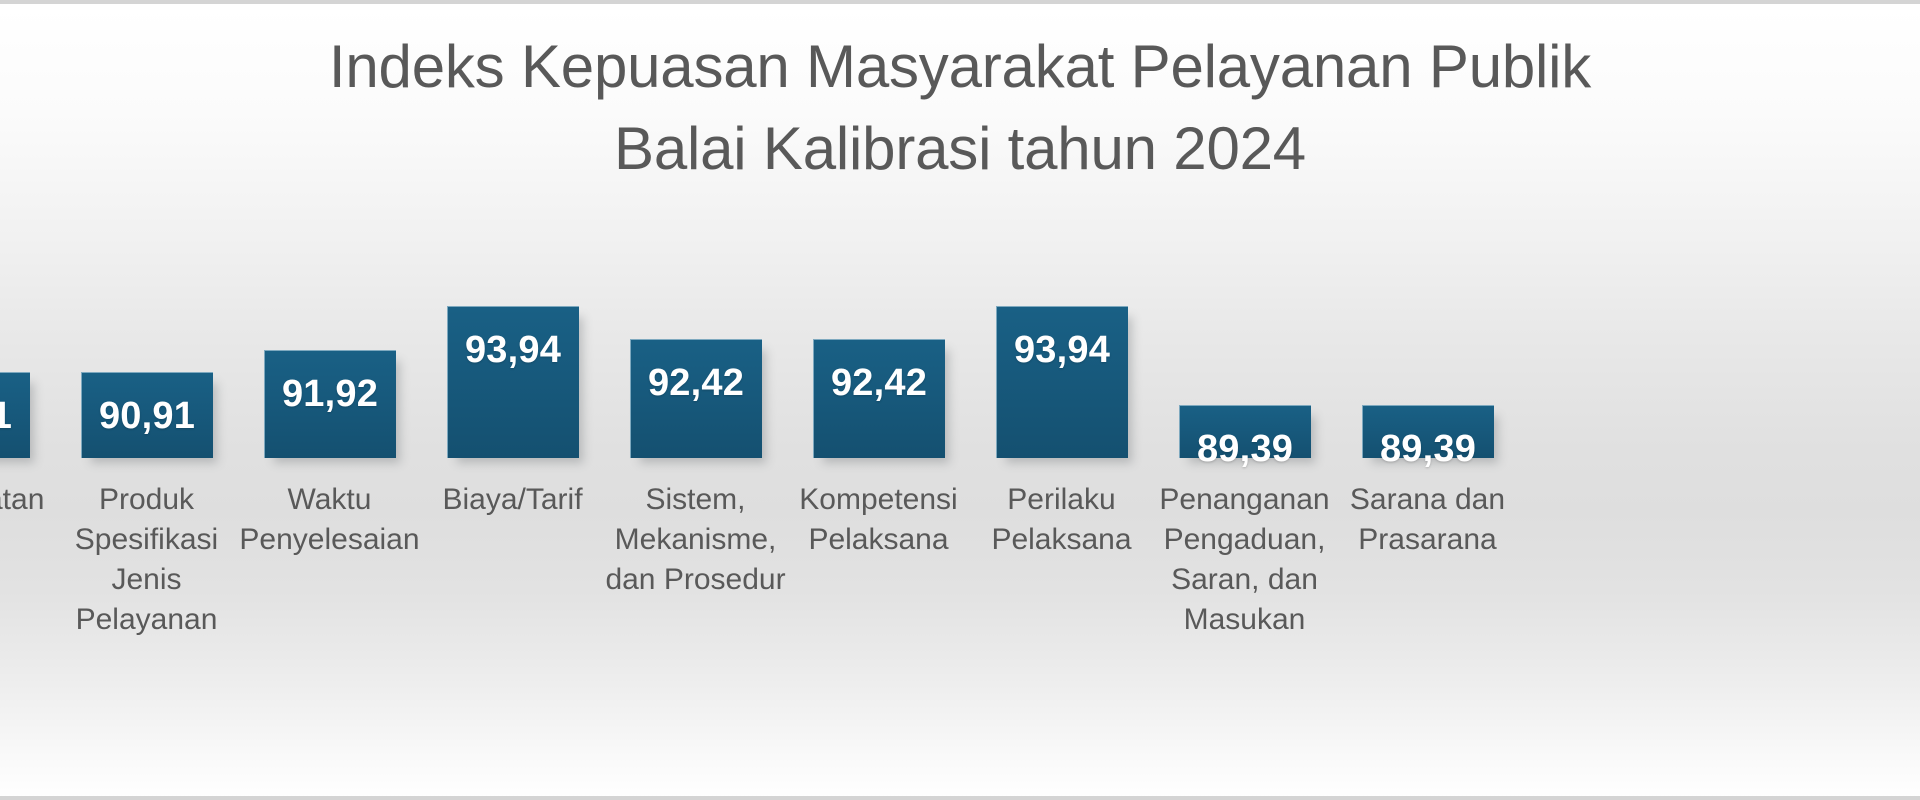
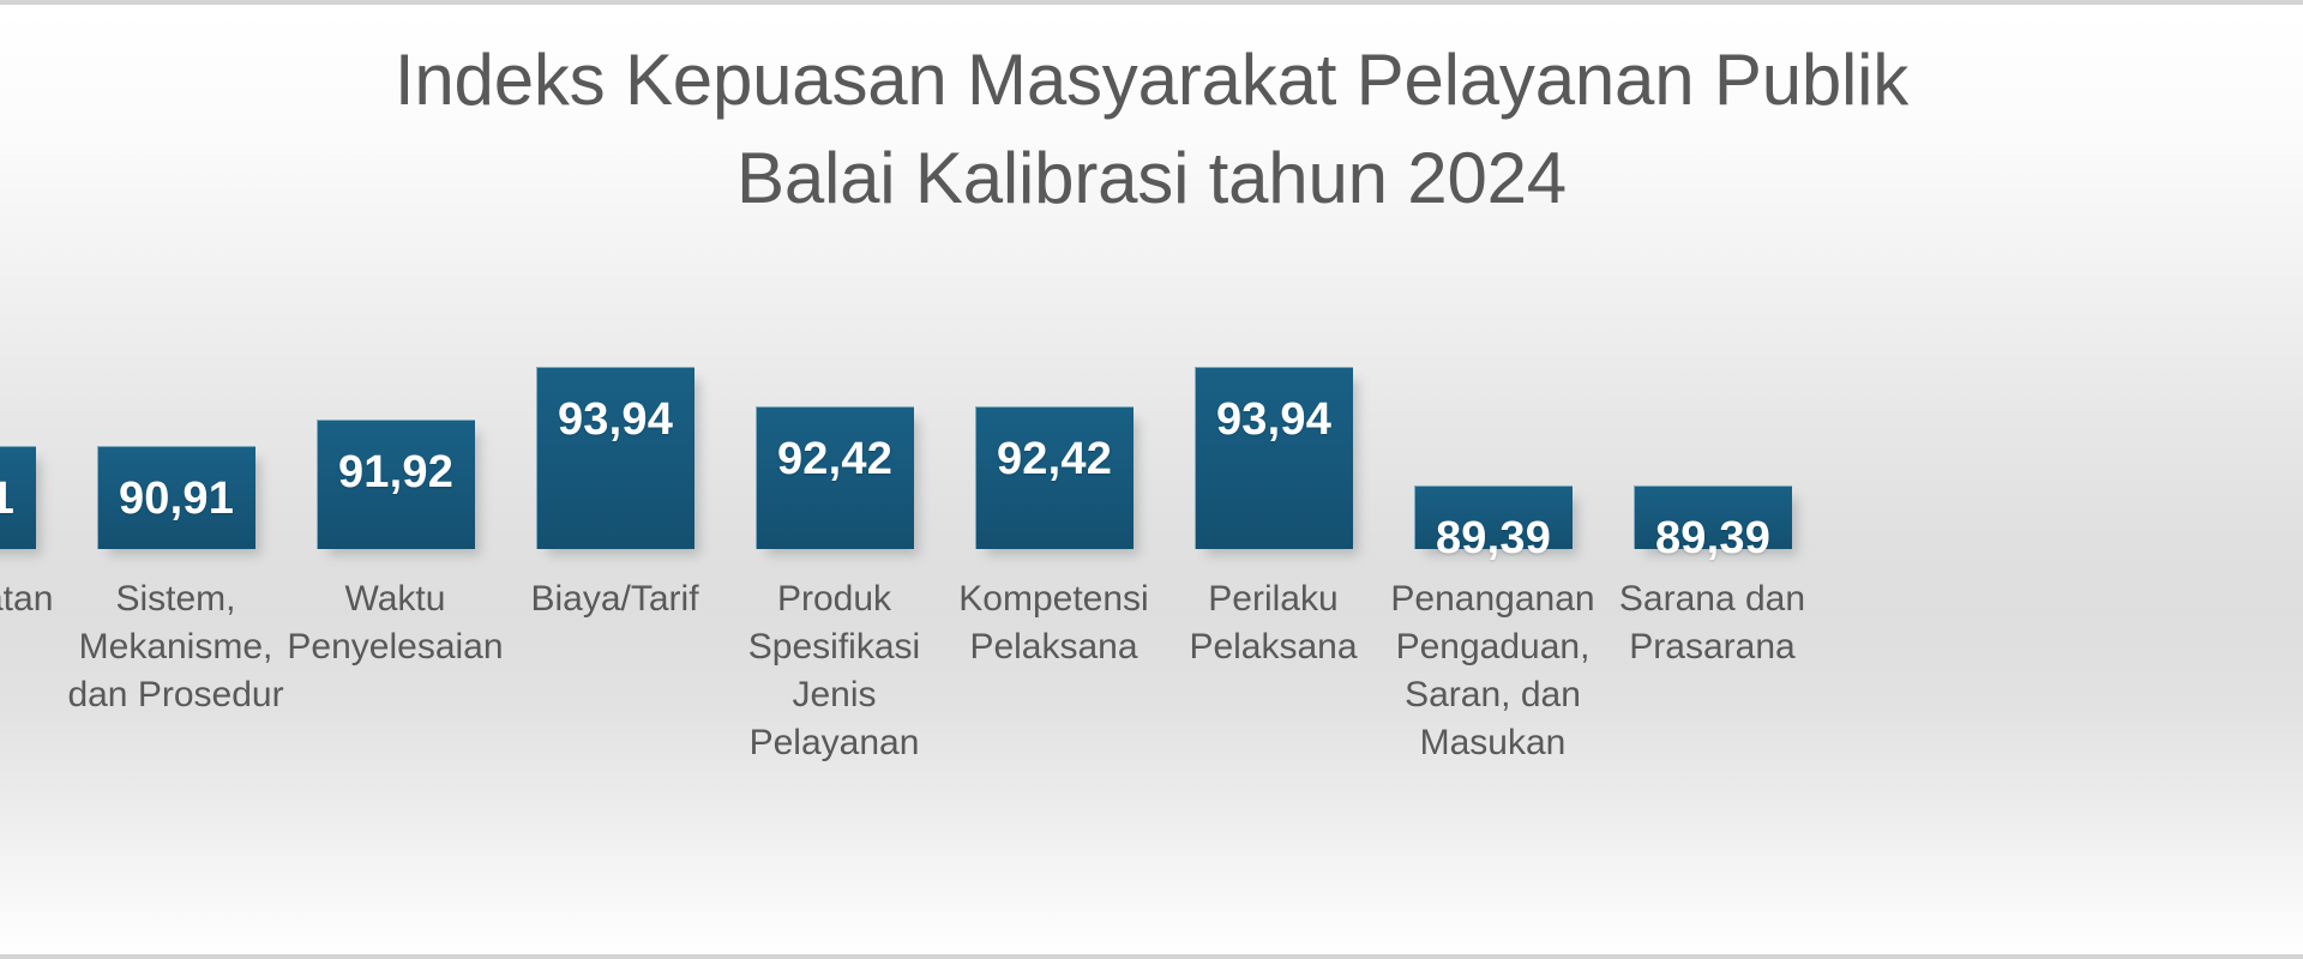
  Indeks Kepuasan Masyarakat Pelayanan Publik
  Balai Kalibrasi tahun 2024
  90,91
  91,92
  93,94
  92,42
  92,42
  93,94
  89,39
  89,39
- Produk Spesifikasi Jenis Pelayanan
+ Sistem, Mekanisme, dan Prosedur
  Waktu Penyelesaian
  Biaya/Tarif
- Sistem, Mekanisme, dan Prosedur
+ Produk Spesifikasi Jenis Pelayanan
  Kompetensi Pelaksana
  Perilaku Pelaksana
  Penanganan Pengaduan, Saran, dan Masukan
  Sarana dan Prasarana
